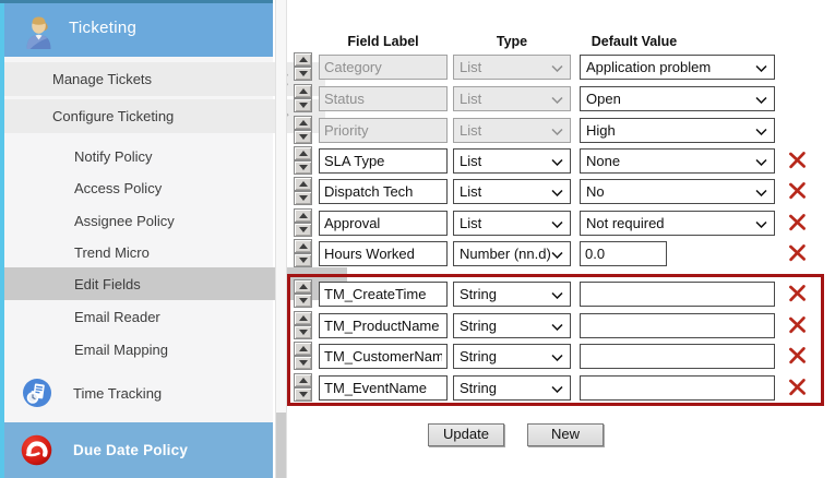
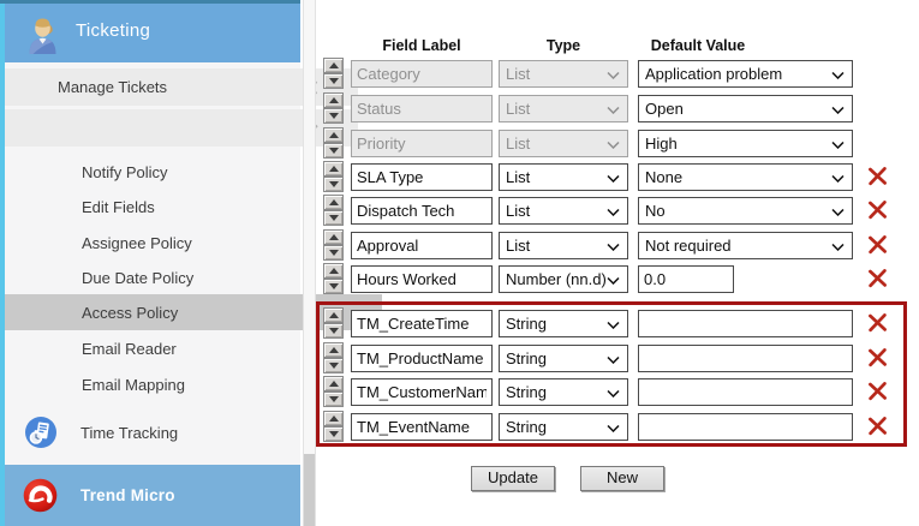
  Ticketing
  Manage Tickets
- Configure Ticketing
  Notify Policy
- Access Policy
+ Edit Fields
  Assignee Policy
- Trend Micro
+ Due Date Policy
- Edit Fields
+ Access Policy
  Email Reader
  Email Mapping
  Time Tracking
- Due Date Policy
+ Trend Micro
  Field Label
  Type
  Default Value
  Category
  List
  Application problem
  Status
  List
  Open
  Priority
  List
  High
  SLA Type
  List
  None
  Dispatch Tech
  List
  No
  Approval
  List
  Not required
  Hours Worked
  Number (nn.d)
  0.0
  TM_CreateTime
  String
  TM_ProductName
  String
  TM_CustomerNam
  String
  TM_EventName
  String
  Update
  New
